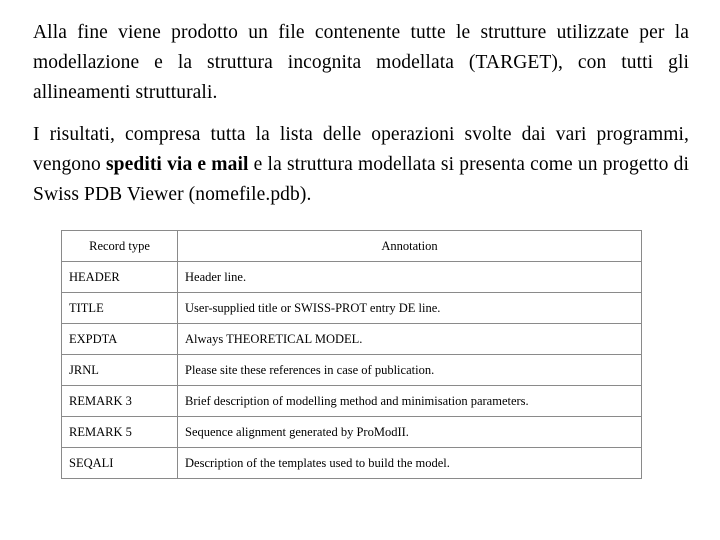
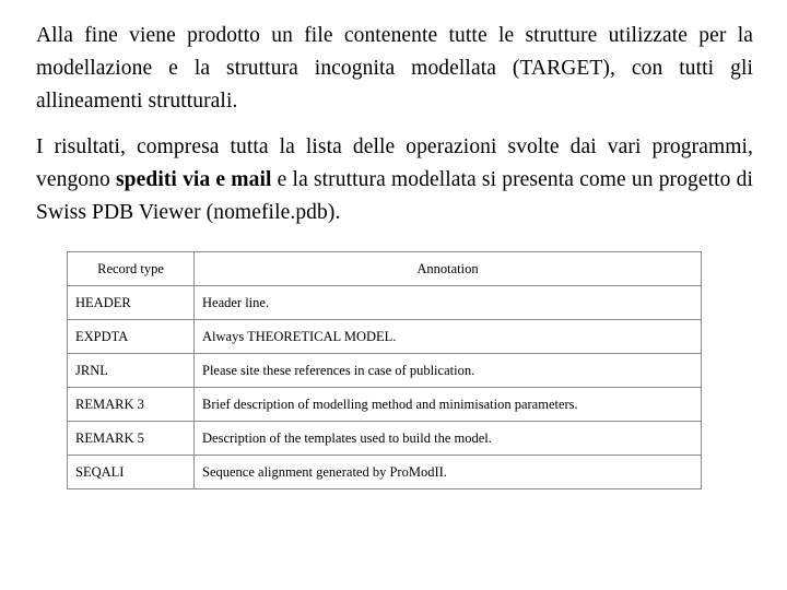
  Alla fine viene prodotto un file contenente tutte le strutture utilizzate per la modellazione e la struttura incognita modellata (TARGET), con tutti gli allineamenti strutturali.
  I risultati, compresa tutta la lista delle operazioni svolte dai vari programmi, vengono spediti via e mail e la struttura modellata si presenta come un progetto di Swiss PDB Viewer (nomefile.pdb).
  Record type	Annotation
  HEADER	Header line.
- TITLE	User-supplied title or SWISS-PROT entry DE line.
  EXPDTA	Always THEORETICAL MODEL.
  JRNL	Please site these references in case of publication.
  REMARK 3	Brief description of modelling method and minimisation parameters.
- REMARK 5	Sequence alignment generated by ProModII.
+ REMARK 5	Description of the templates used to build the model.
- SEQALI	Description of the templates used to build the model.
+ SEQALI	Sequence alignment generated by ProModII.
